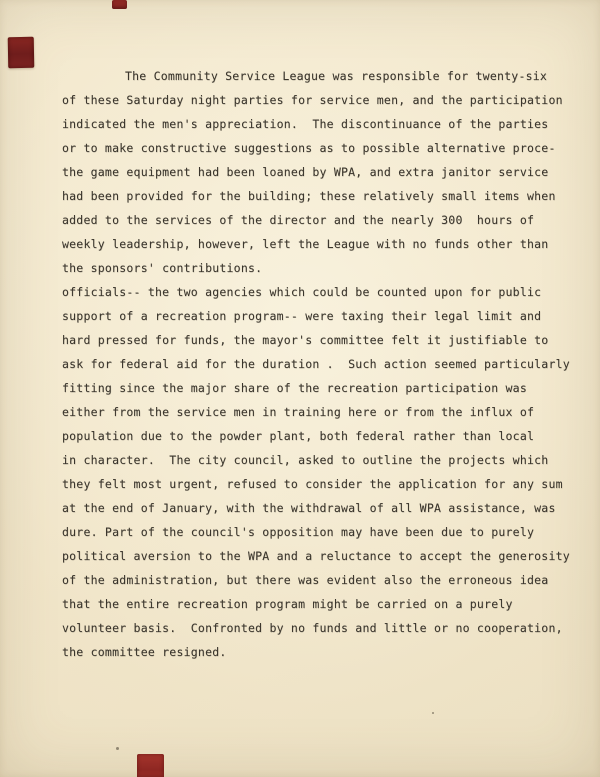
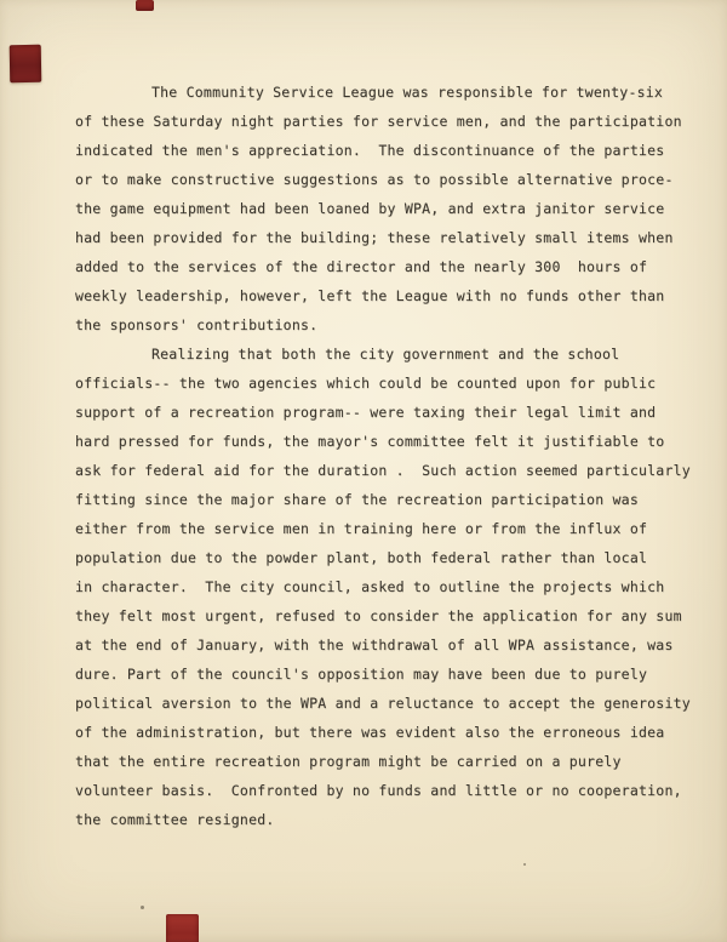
  The Community Service League was responsible for twenty-six
  of these Saturday night parties for service men, and the participation
  indicated the men's appreciation. The discontinuance of the parties
  or to make constructive suggestions as to possible alternative proce-
  the game equipment had been loaned by WPA, and extra janitor service
  had been provided for the building; these relatively small items when
  added to the services of the director and the nearly 300 hours of
  weekly leadership, however, left the League with no funds other than
  the sponsors' contributions.
+ Realizing that both the city government and the school
  officials-- the two agencies which could be counted upon for public
  support of a recreation program-- were taxing their legal limit and
  hard pressed for funds, the mayor's committee felt it justifiable to
  ask for federal aid for the duration . Such action seemed particularly
  fitting since the major share of the recreation participation was
  either from the service men in training here or from the influx of
  population due to the powder plant, both federal rather than local
  in character. The city council, asked to outline the projects which
  they felt most urgent, refused to consider the application for any sum
  at the end of January, with the withdrawal of all WPA assistance, was
  dure. Part of the council's opposition may have been due to purely
  political aversion to the WPA and a reluctance to accept the generosity
  of the administration, but there was evident also the erroneous idea
  that the entire recreation program might be carried on a purely
  volunteer basis. Confronted by no funds and little or no cooperation,
  the committee resigned.
